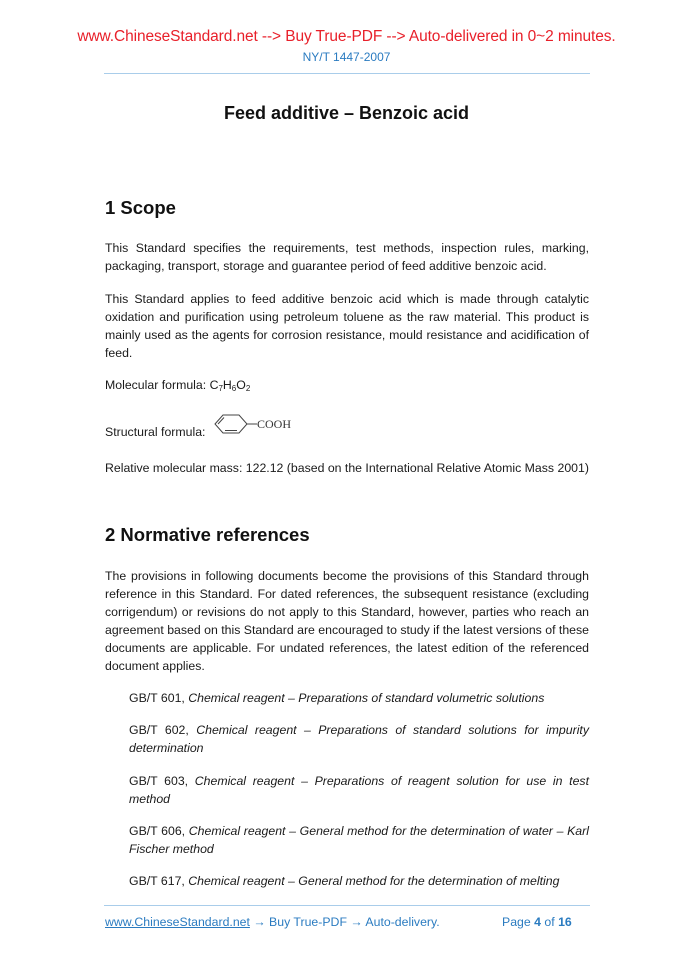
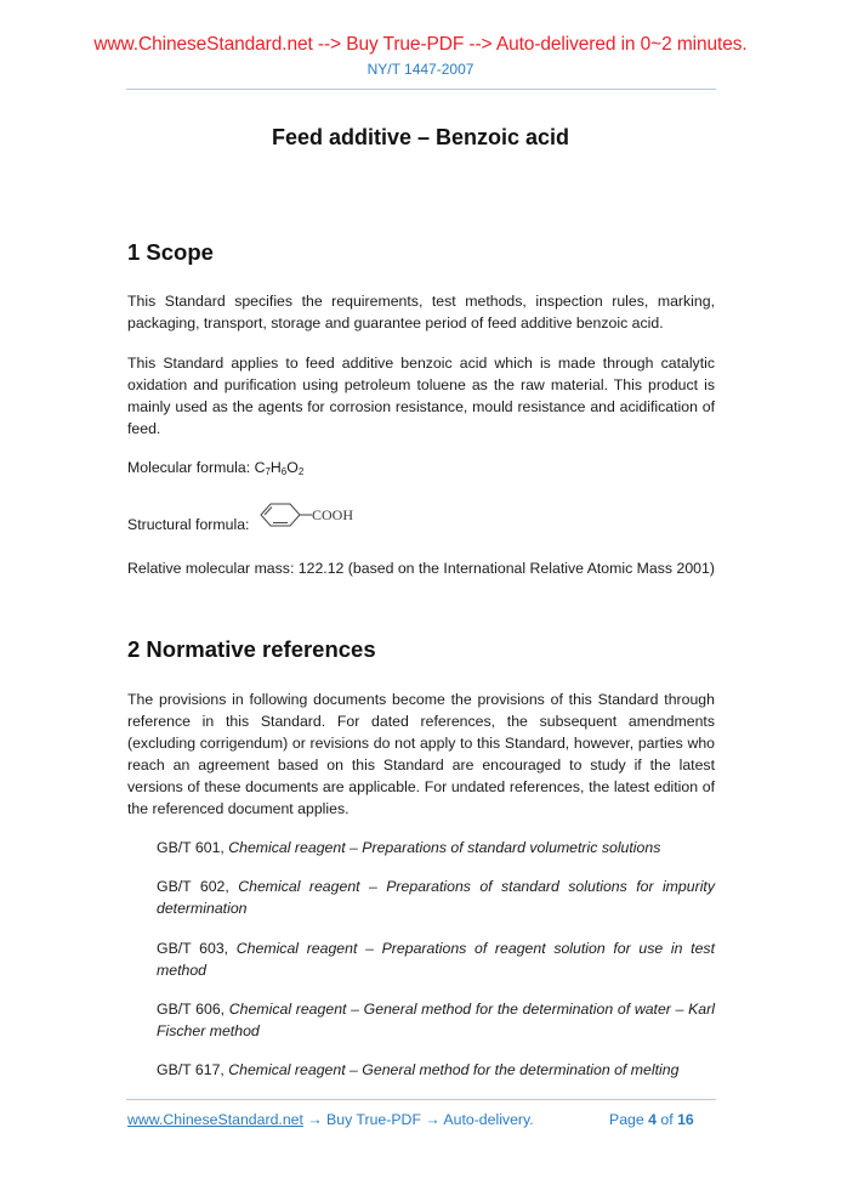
  www.ChineseStandard.net --> Buy True-PDF --> Auto-delivered in 0~2 minutes.
  NY/T 1447-2007
  Feed additive – Benzoic acid
  1 Scope
  This Standard specifies the requirements, test methods, inspection rules, marking, packaging, transport, storage and guarantee period of feed additive benzoic acid.
  This Standard applies to feed additive benzoic acid which is made through catalytic oxidation and purification using petroleum toluene as the raw material. This product is mainly used as the agents for corrosion resistance, mould resistance and acidification of feed.
  Molecular formula: C7H6O2
  Structural formula:
  COOH
  Relative molecular mass: 122.12 (based on the International Relative Atomic Mass 2001)
  2 Normative references
- The provisions in following documents become the provisions of this Standard through reference in this Standard. For dated references, the subsequent resistance (excluding corrigendum) or revisions do not apply to this Standard, however, parties who reach an agreement based on this Standard are encouraged to study if the latest versions of these documents are applicable. For undated references, the latest edition of the referenced document applies.
+ The provisions in following documents become the provisions of this Standard through reference in this Standard. For dated references, the subsequent amendments (excluding corrigendum) or revisions do not apply to this Standard, however, parties who reach an agreement based on this Standard are encouraged to study if the latest versions of these documents are applicable. For undated references, the latest edition of the referenced document applies.
  GB/T 601, Chemical reagent – Preparations of standard volumetric solutions
  GB/T 602, Chemical reagent – Preparations of standard solutions for impurity determination
  GB/T 603, Chemical reagent – Preparations of reagent solution for use in test method
  GB/T 606, Chemical reagent – General method for the determination of water – Karl Fischer method
  GB/T 617, Chemical reagent – General method for the determination of melting
  www.ChineseStandard.net → Buy True-PDF → Auto-delivery.
  Page 4 of 16
